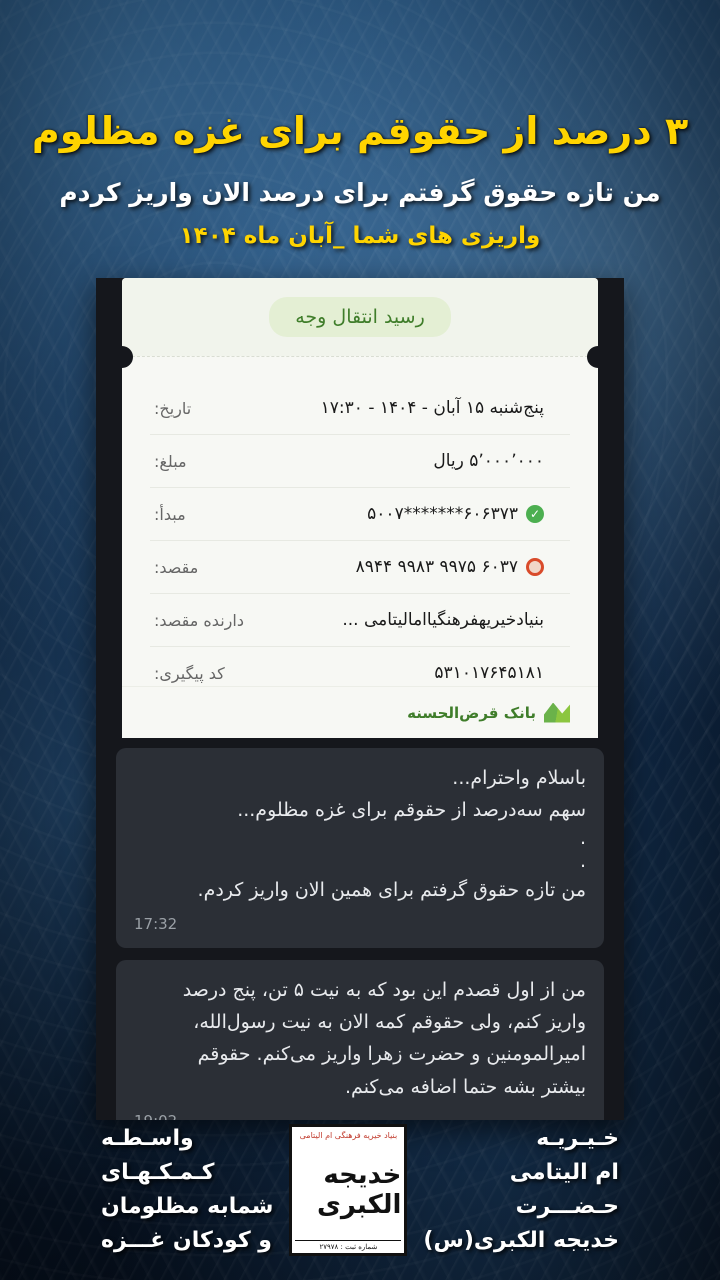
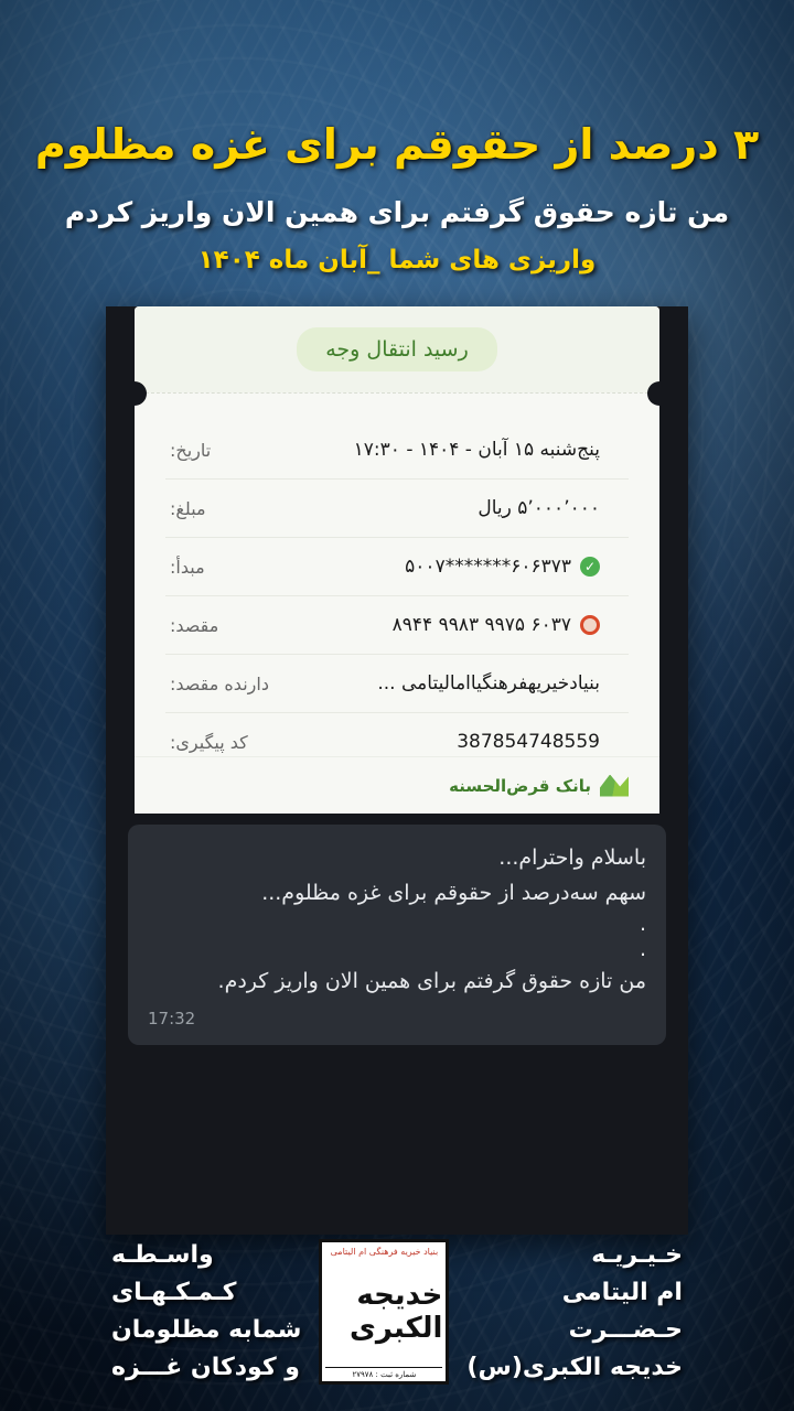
  ۳ درصد از حقوقم برای غزه مظلوم
- من تازه حقوق گرفتم برای درصد الان واریز کردم
+ من تازه حقوق گرفتم برای همین الان واریز کردم
  واریزی های شما _آبان ماه ۱۴۰۴
  رسید انتقال وجه
  تاریخ:
  پنج‌شنبه ۱۵ آبان - ۱۴۰۴ - ۱۷:۳۰
  مبلغ:
  ۵٬۰۰۰٬۰۰۰ ریال
  مبدأ:
  ۶۰۶۳۷۳*******۵۰۰۷
  مقصد:
  ۶۰۳۷ ۹۹۷۵ ۹۹۸۳ ۸۹۴۴
  دارنده مقصد:
  بنیادخیریهفرهنگیاامالیتامی ...
  کد پیگیری:
- ۵۳۱۰۱۷۶۴۵۱۸۱
+ 387854748559
  بانک قرض‌الحسنه
  باسلام واحترام...
  سهم سه‌درصد از حقوقم برای غزه مظلوم...
  .
  .
  من تازه حقوق گرفتم برای همین الان واریز کردم.
  17:32
- من از اول قصدم این بود که به نیت ۵ تن، پنج درصد
- واریز کنم، ولی حقوقم کمه الان به نیت رسول‌الله،
- امیرالمومنین و حضرت زهرا واریز می‌کنم. حقوقم
- بیشتر بشه حتما اضافه می‌کنم.
  خـیـریـه
  ام الیتامی
  حـضـــرت
  خدیجه الکبری(س)
  بنیاد خیریه فرهنگی ام الیتامی
  خدیجه الکبری
  شماره ثبت : ۲۷۹۷۸
  واسـطـه
  کـمـکـهـای
  شمابه مظلومان
  و کودکان غـــزه
